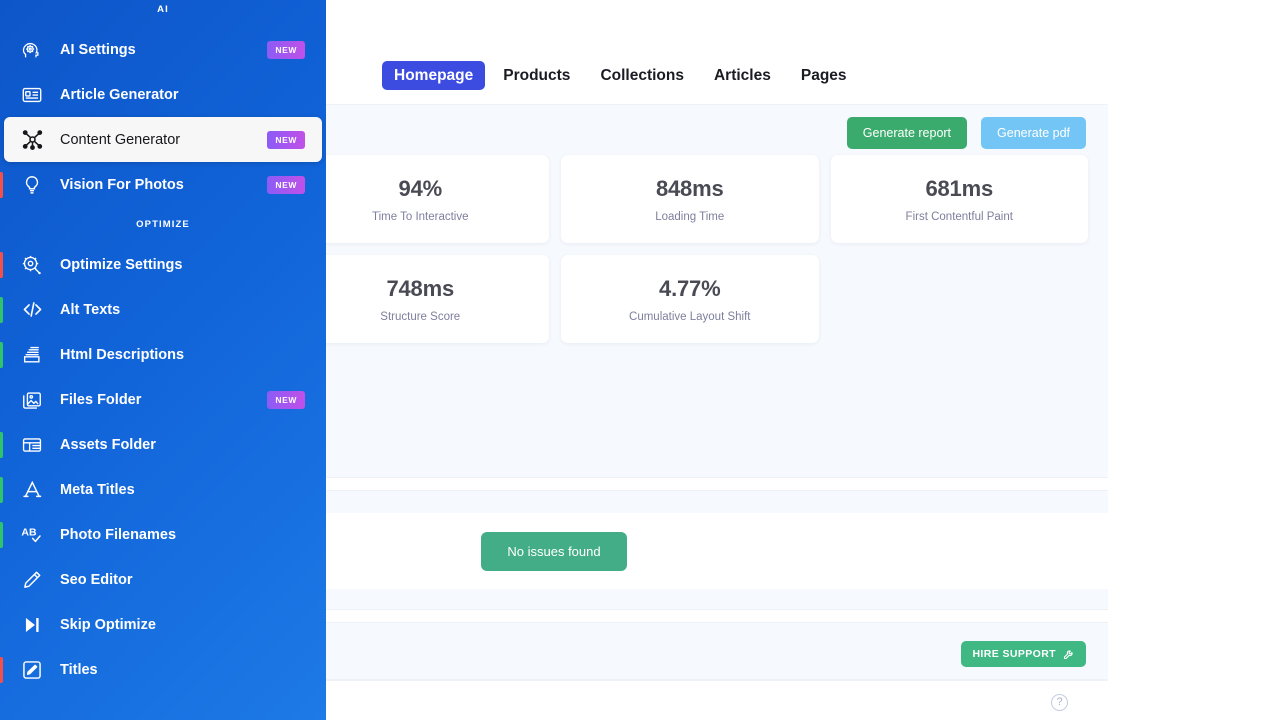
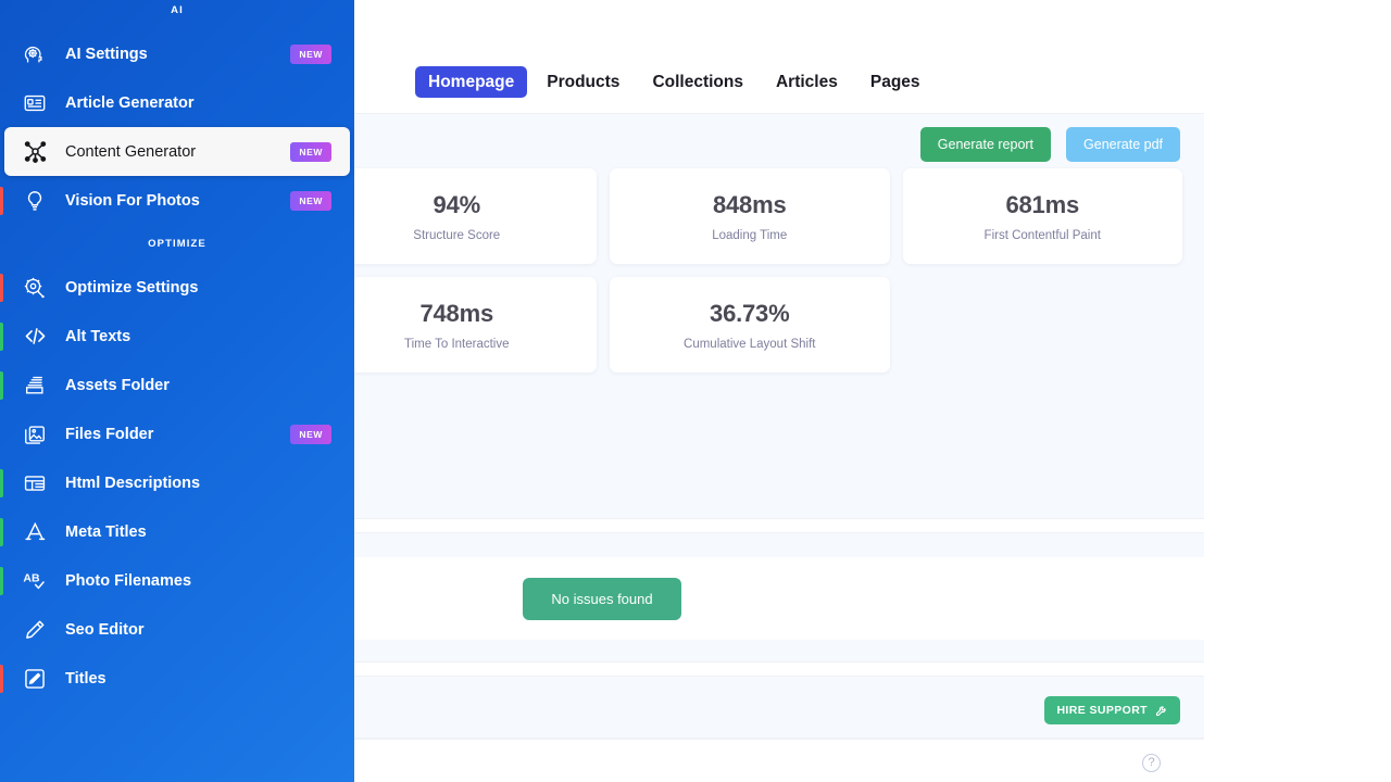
  Homepage
  Products
  Collections
  Articles
  Pages
  Generate report
  Generate pdf
  94%
- Time To Interactive
+ Structure Score
  848ms
  Loading Time
  681ms
  First Contentful Paint
  748ms
- Structure Score
+ Time To Interactive
- 4.77%
+ 36.73%
  Cumulative Layout Shift
  No issues found
  HIRE SUPPORT
  ?
  AI
  AI Settings
  NEW
  Article Generator
  Content Generator
  NEW
  Vision For Photos
  NEW
  OPTIMIZE
  Optimize Settings
  Alt Texts
- Html Descriptions
+ Assets Folder
  Files Folder
  NEW
- Assets Folder
+ Html Descriptions
  Meta Titles
  AB
  Photo Filenames
  Seo Editor
- Skip Optimize
  Titles
